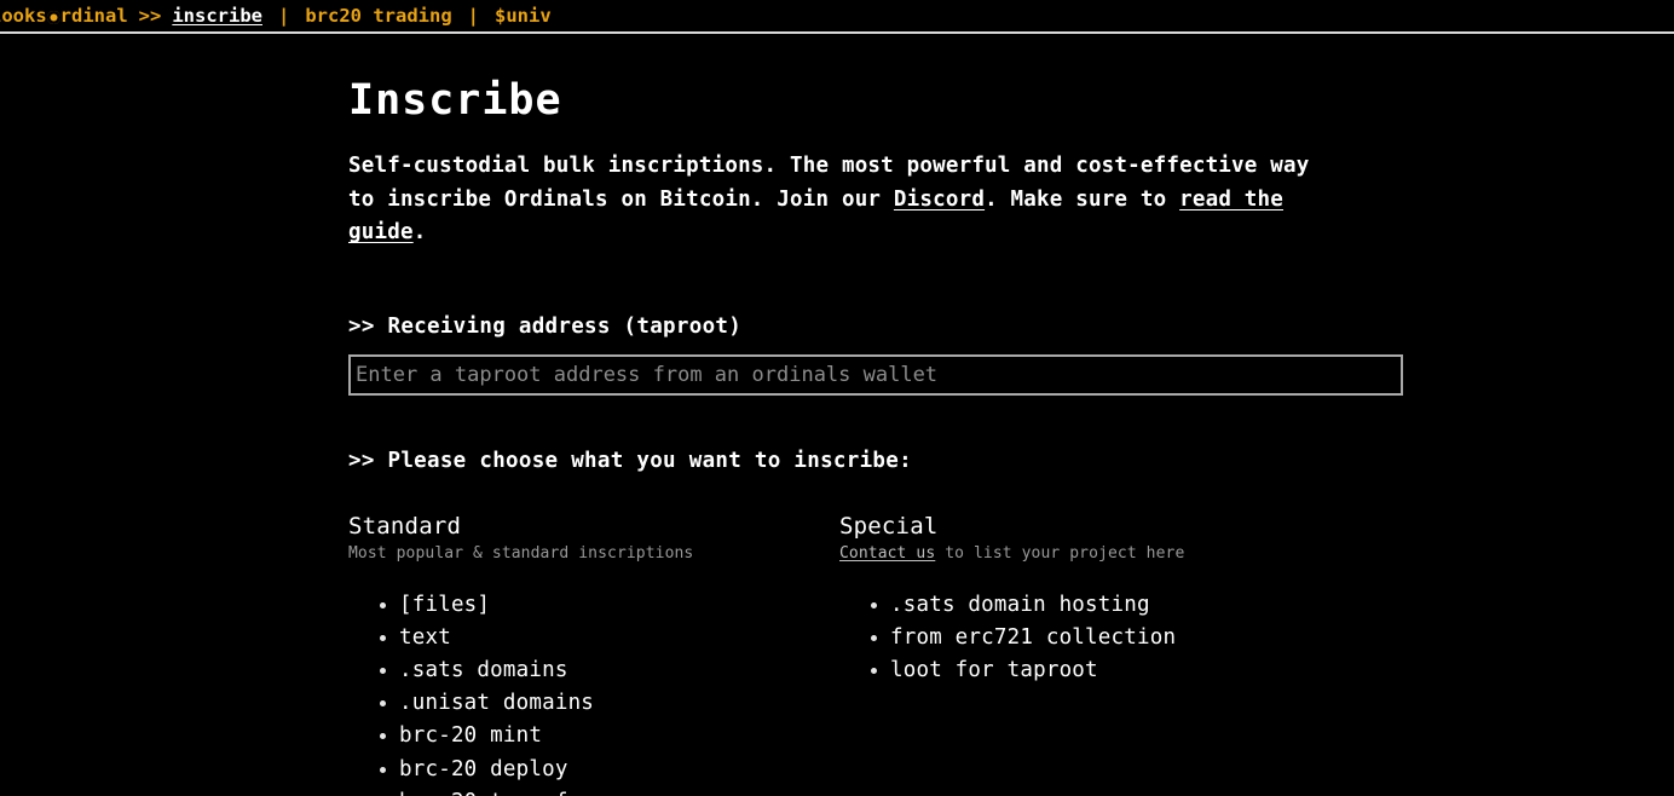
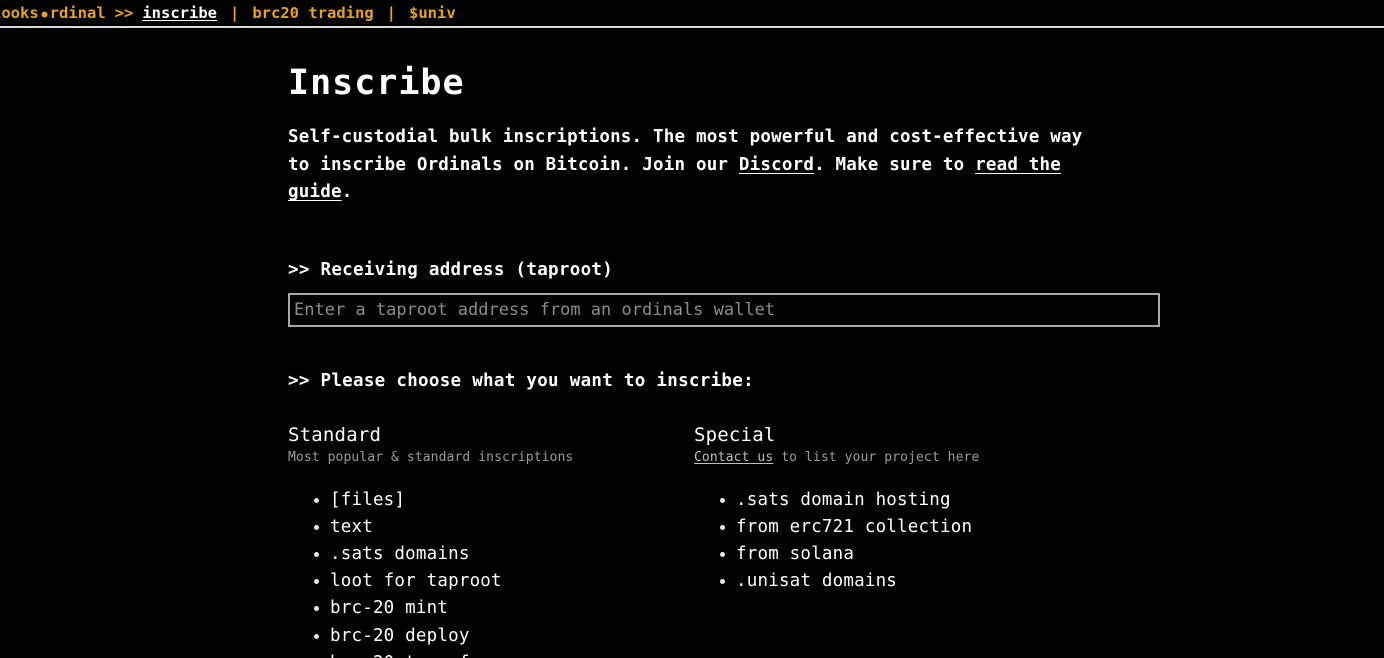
  ooks
  rdinal
  >>
  inscribe
  |
  brc20 trading
  |
  $univ
  Inscribe
  Self-custodial bulk inscriptions. The most powerful and cost-effective way to inscribe Ordinals on Bitcoin. Join our Discord. Make sure to read the guide.
  >> Receiving address (taproot)
  Enter a taproot address from an ordinals wallet
  >> Please choose what you want to inscribe:
  Standard
  Most popular & standard inscriptions
  [files]
  text
  .sats domains
- .unisat domains
+ loot for taproot
  brc-20 mint
  brc-20 deploy
  Special
  Contact us to list your project here
  .sats domain hosting
  from erc721 collection
+ from solana
- loot for taproot
+ .unisat domains
